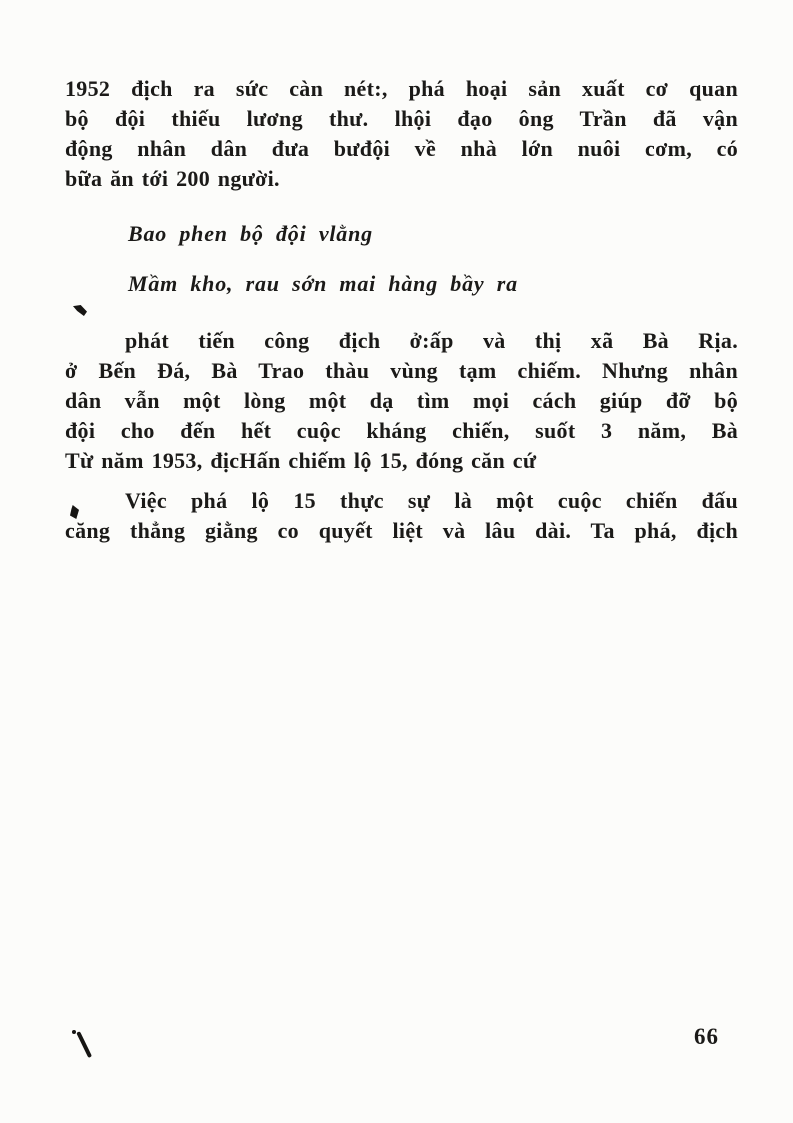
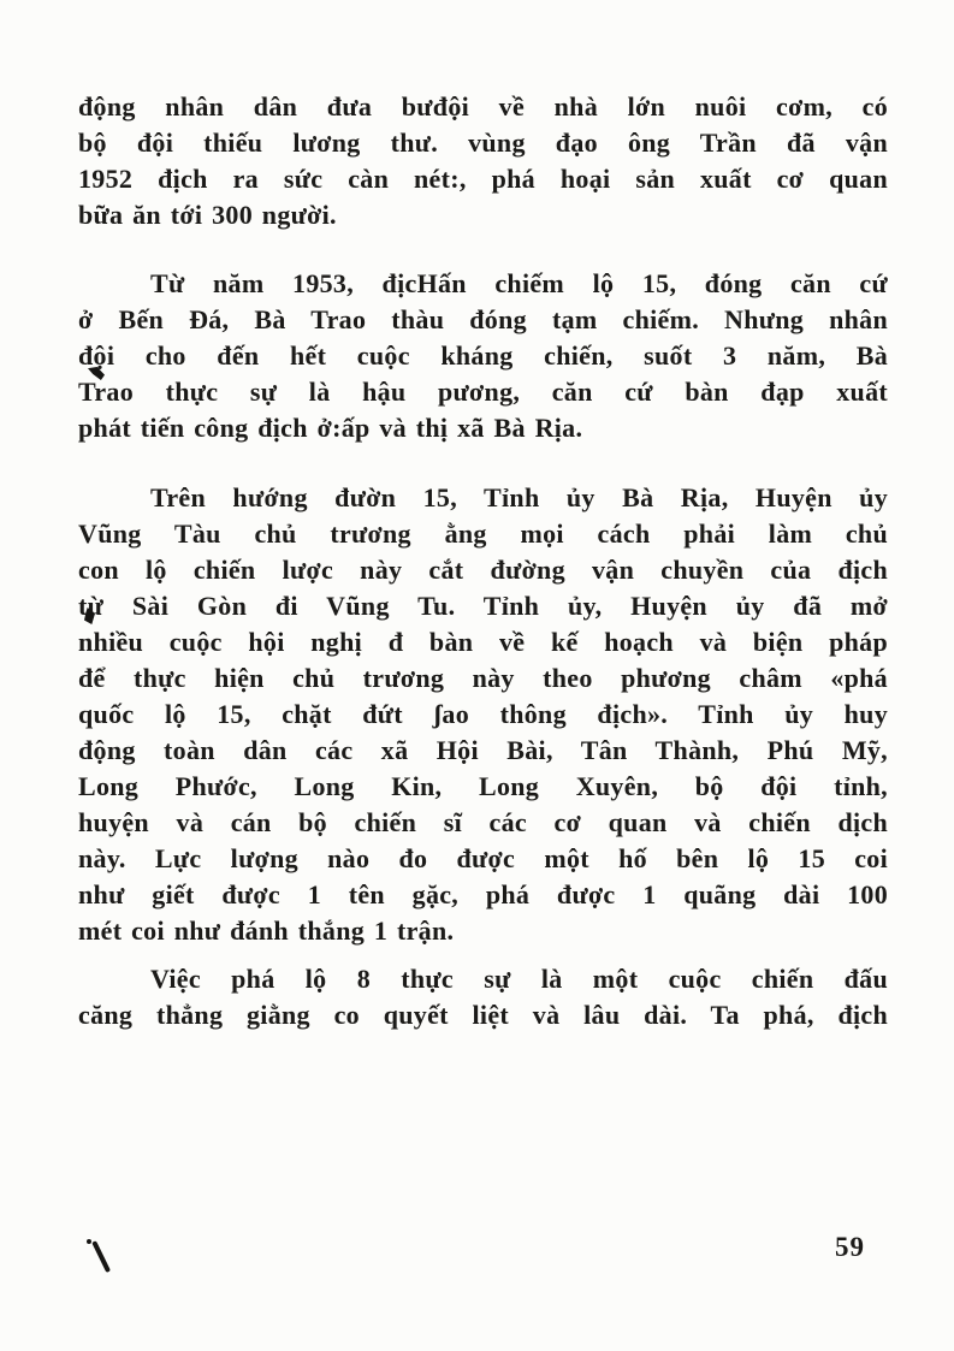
- 1952 địch ra sức càn nét:, phá hoại sản xuất cơ quan
+ động nhân dân đưa bưđội về nhà lớn nuôi cơm, có
- bộ đội thiếu lương thư. lhội đạo ông Trần đã vận
+ bộ đội thiếu lương thư. vùng đạo ông Trần đã vận
- động nhân dân đưa bưđội về nhà lớn nuôi cơm, có
+ 1952 địch ra sức càn nét:, phá hoại sản xuất cơ quan
- bữa ăn tới 200 người.
+ bữa ăn tới 300 người.
- Bao phen bộ đội vlằng
- Mầm kho, rau sớn mai hàng bầy ra
- phát tiến công địch ở:ấp và thị xã Bà Rịa.
+ Từ năm 1953, địcHấn chiếm lộ 15, đóng căn cứ
- ở Bến Đá, Bà Trao thàu vùng tạm chiếm. Nhưng nhân
+ ở Bến Đá, Bà Trao thàu đóng tạm chiếm. Nhưng nhân
- dân vẫn một lòng một dạ tìm mọi cách giúp đỡ bộ
  đội cho đến hết cuộc kháng chiến, suốt 3 năm, Bà
+ Trao thực sự là hậu pương, căn cứ bàn đạp xuất
- Từ năm 1953, địcHấn chiếm lộ 15, đóng căn cứ
+ phát tiến công địch ở:ấp và thị xã Bà Rịa.
+ Trên hướng đườn 15, Tỉnh ủy Bà Rịa, Huyện ủy
+ Vũng Tàu chủ trương ằng mọi cách phải làm chủ
+ con lộ chiến lược này cắt đường vận chuyền của địch
+ từ Sài Gòn đi Vũng Tu. Tỉnh ủy, Huyện ủy đã mở
+ nhiều cuộc hội nghị đ bàn về kế hoạch và biện pháp
+ để thực hiện chủ trương này theo phương châm «phá
+ quốc lộ 15, chặt đứt ʃao thông địch». Tỉnh ủy huy
+ động toàn dân các xã Hội Bài, Tân Thành, Phú Mỹ,
+ Long Phước, Long Kin, Long Xuyên, bộ đội tỉnh,
+ huyện và cán bộ chiến sĩ các cơ quan và chiến dịch
+ này. Lực lượng nào đo được một hố bên lộ 15 coi
+ như giết được 1 tên gặc, phá được 1 quãng dài 100
+ mét coi như đánh thắng 1 trận.
- Việc phá lộ 15 thực sự là một cuộc chiến đấu
+ Việc phá lộ 8 thực sự là một cuộc chiến đấu
  căng thẳng giằng co quyết liệt và lâu dài. Ta phá, địch
- 66
+ 59
